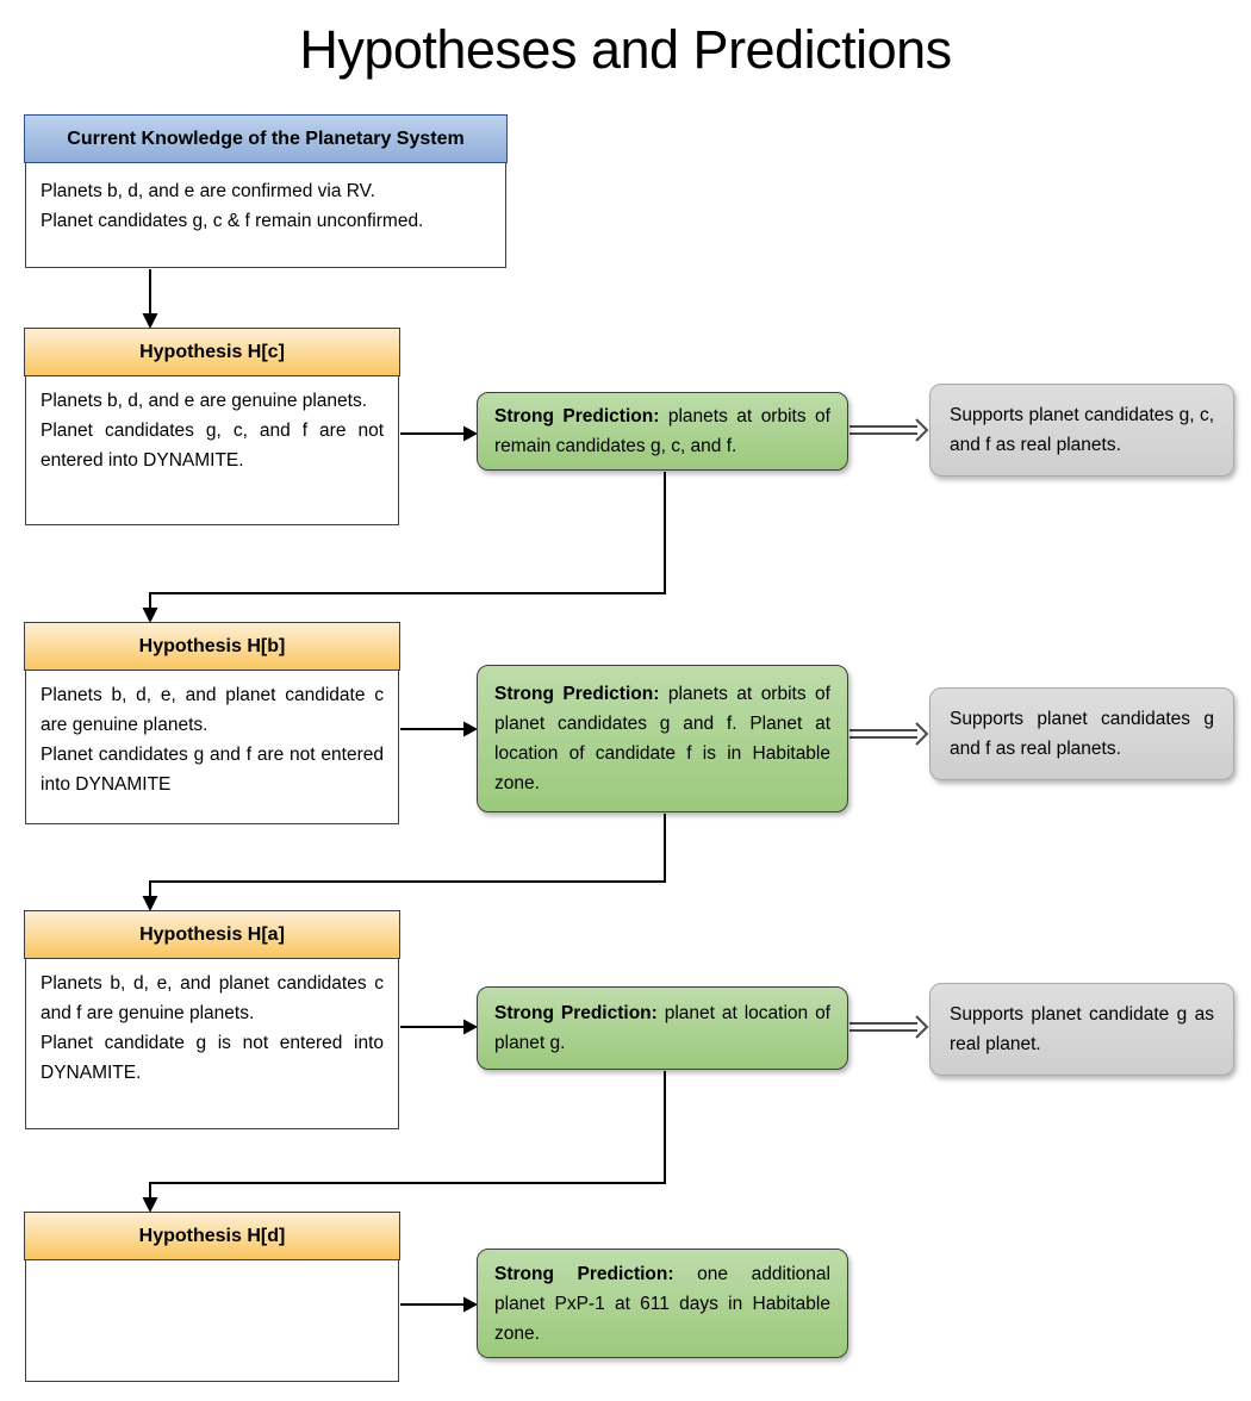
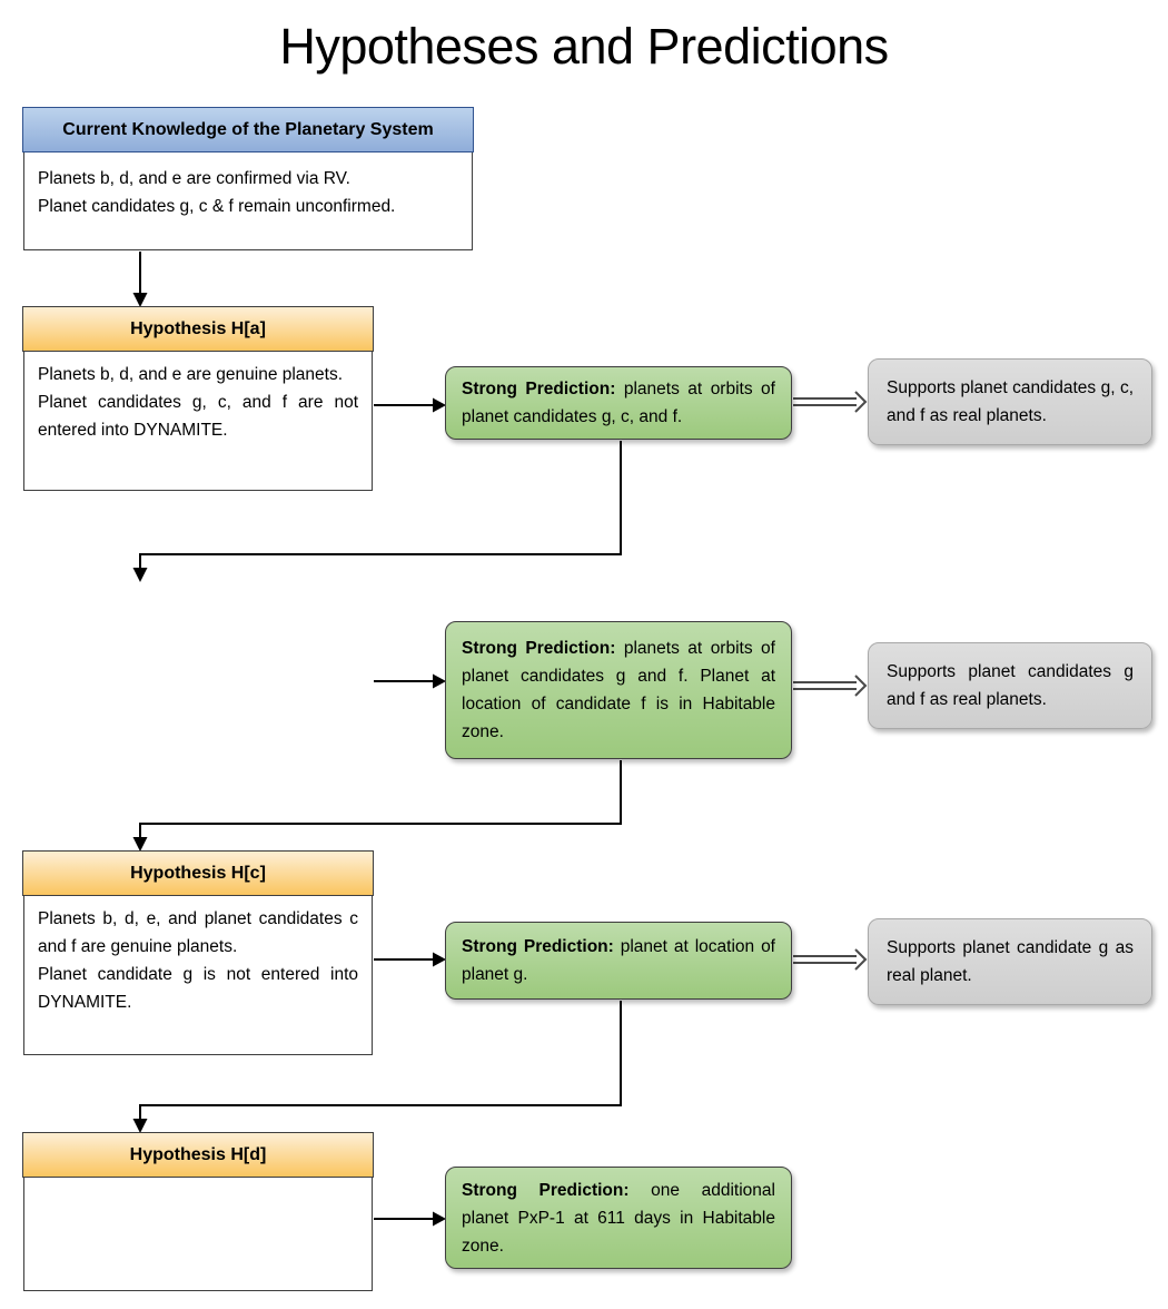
  Hypotheses and Predictions
  Current Knowledge of the Planetary System
  Planets b, d, and e are confirmed via RV.
  Planet candidates g, c & f remain unconfirmed.
- Hypothesis H[c]
+ Hypothesis H[a]
  Planets b, d, and e are genuine planets.
  Planet candidates g, c, and f are not entered into DYNAMITE.
- Strong Prediction: planets at orbits of remain candidates g, c, and f.
+ Strong Prediction: planets at orbits of planet candidates g, c, and f.
  Supports planet candidates g, c, and f as real planets.
- Hypothesis H[b]
- Planets b, d, e, and planet candidate c are genuine planets.
- Planet candidates g and f are not entered into DYNAMITE
  Strong Prediction: planets at orbits of planet candidates g and f. Planet at location of candidate f is in Habitable zone.
  Supports planet candidates g and f as real planets.
- Hypothesis H[a]
+ Hypothesis H[c]
  Planets b, d, e, and planet candidates c and f are genuine planets.
  Planet candidate g is not entered into DYNAMITE.
  Strong Prediction: planet at location of planet g.
  Supports planet candidate g as real planet.
  Hypothesis H[d]
  Strong Prediction: one additional planet PxP-1 at 611 days in Habitable zone.
